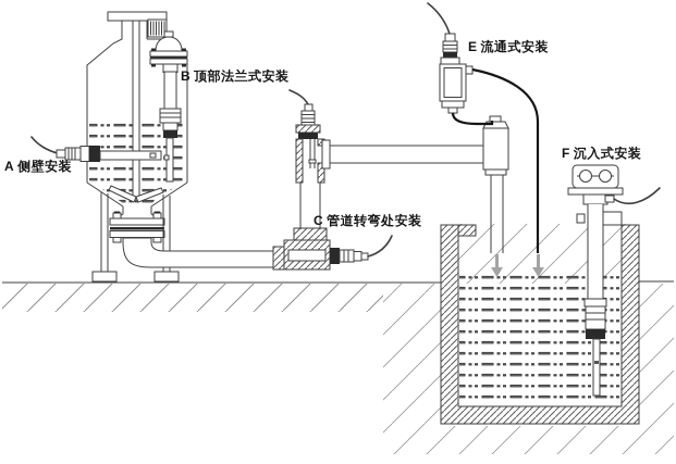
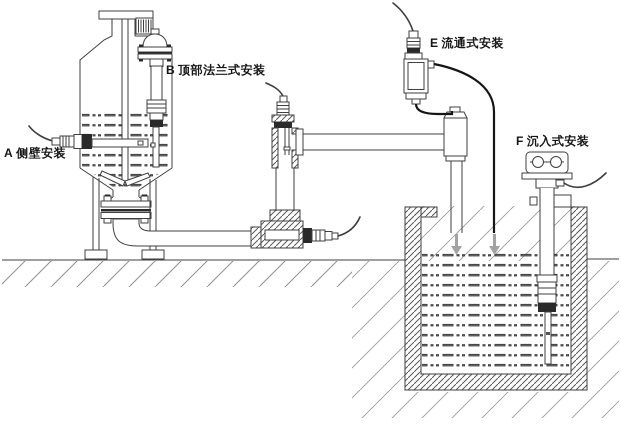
  A 侧壁安装
  B 顶部法兰式安装
- C 管道转弯处安装
  E 流通式安装
  F 沉入式安装
